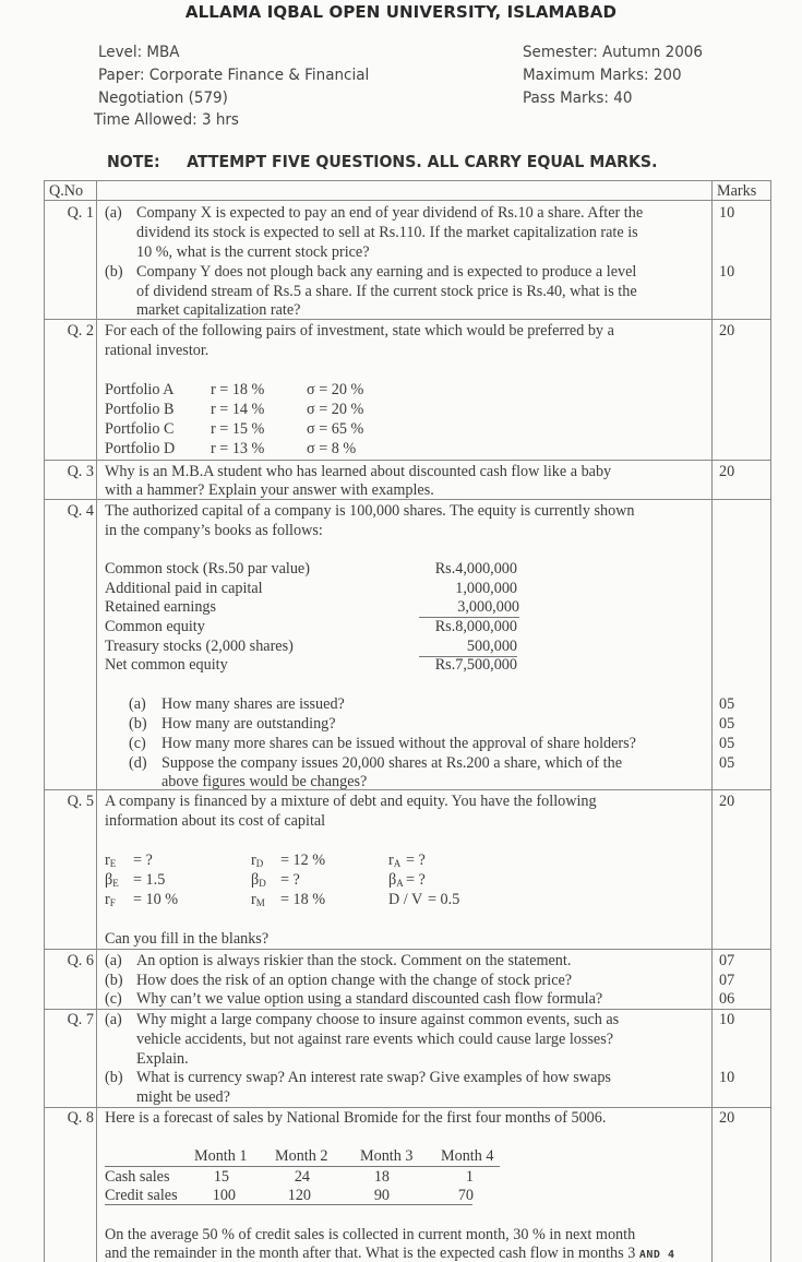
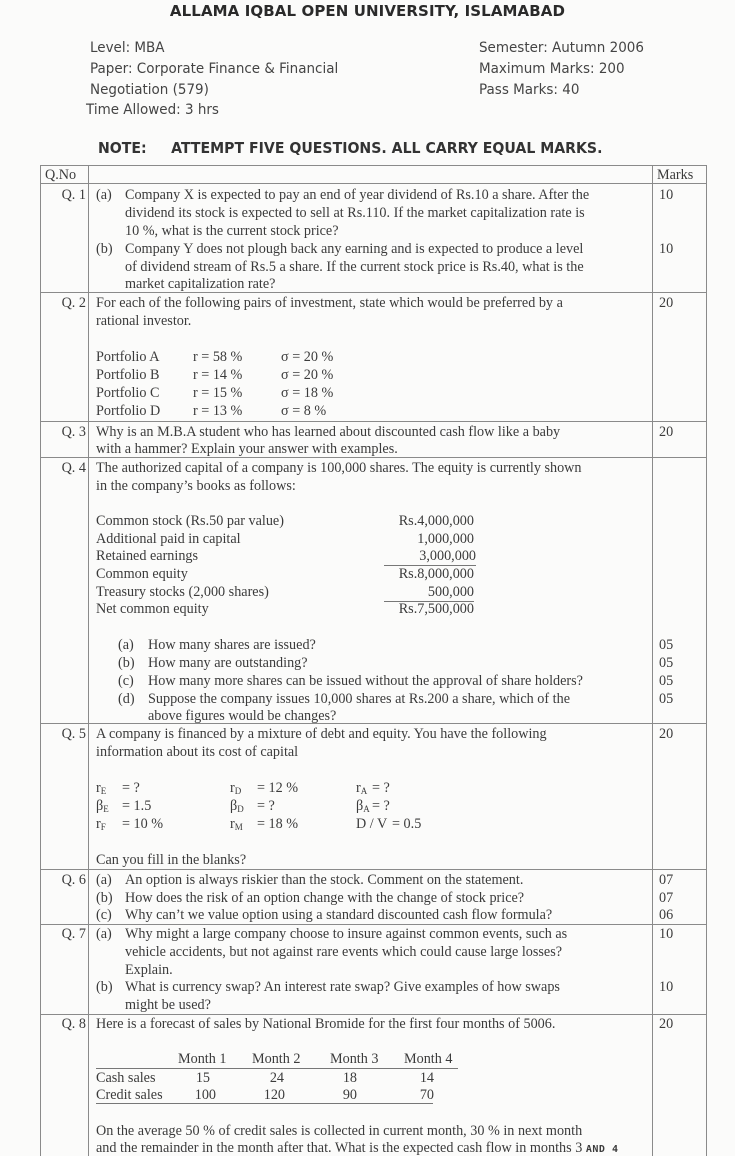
  ALLAMA IQBAL OPEN UNIVERSITY, ISLAMABAD
  Level: MBA
  Paper: Corporate Finance & Financial
  Negotiation (579)
  Time Allowed: 3 hrs
  Semester: Autumn 2006
  Maximum Marks: 200
  Pass Marks: 40
  NOTE: ATTEMPT FIVE QUESTIONS. ALL CARRY EQUAL MARKS.
  Q.No
  Marks
  Q. 1
  (a)
  Company X is expected to pay an end of year dividend of Rs.10 a share. After the
  dividend its stock is expected to sell at Rs.110. If the market capitalization rate is
  10 %, what is the current stock price?
  10
  (b)
  Company Y does not plough back any earning and is expected to produce a level
  of dividend stream of Rs.5 a share. If the current stock price is Rs.40, what is the
  market capitalization rate?
  10
  Q. 2
  For each of the following pairs of investment, state which would be preferred by a
  rational investor.
  20
  Portfolio A
- r = 18 %
+ r = 58 %
  σ = 20 %
  Portfolio B
  r = 14 %
  σ = 20 %
  Portfolio C
  r = 15 %
- σ = 65 %
+ σ = 18 %
  Portfolio D
  r = 13 %
  σ = 8 %
  Q. 3
  Why is an M.B.A student who has learned about discounted cash flow like a baby
  with a hammer? Explain your answer with examples.
  20
  Q. 4
  The authorized capital of a company is 100,000 shares. The equity is currently shown
  in the company’s books as follows:
  Common stock (Rs.50 par value)
  Rs.4,000,000
  Additional paid in capital
  1,000,000
  Retained earnings
  3,000,000
  Common equity
  Rs.8,000,000
  Treasury stocks (2,000 shares)
  500,000
  Net common equity
  Rs.7,500,000
  (a)
  How many shares are issued?
  05
  (b)
  How many are outstanding?
  05
  (c)
  How many more shares can be issued without the approval of share holders?
  05
  (d)
- Suppose the company issues 20,000 shares at Rs.200 a share, which of the
+ Suppose the company issues 10,000 shares at Rs.200 a share, which of the
  above figures would be changes?
  05
  Q. 5
  A company is financed by a mixture of debt and equity. You have the following
  information about its cost of capital
  20
  rE
  = ?
  rD
  = 12 %
  rA
  = ?
  βE
  = 1.5
  βD
  = ?
  βA
  = ?
  rF
  = 10 %
  rM
  = 18 %
  D / V
  = 0.5
  Can you fill in the blanks?
  Q. 6
  (a)
  An option is always riskier than the stock. Comment on the statement.
  07
  (b)
  How does the risk of an option change with the change of stock price?
  07
  (c)
  Why can’t we value option using a standard discounted cash flow formula?
  06
  Q. 7
  (a)
  Why might a large company choose to insure against common events, such as
  vehicle accidents, but not against rare events which could cause large losses?
  Explain.
  10
  (b)
  What is currency swap? An interest rate swap? Give examples of how swaps
  might be used?
  10
  Q. 8
  Here is a forecast of sales by National Bromide for the first four months of 5006.
  20
  Month 1
  Month 2
  Month 3
  Month 4
  Cash sales
  15
  24
  18
- 1
+ 14
  Credit sales
  100
  120
  90
  70
  On the average 50 % of credit sales is collected in current month, 30 % in next month
  and the remainder in the month after that. What is the expected cash flow in months 3 AND 4
